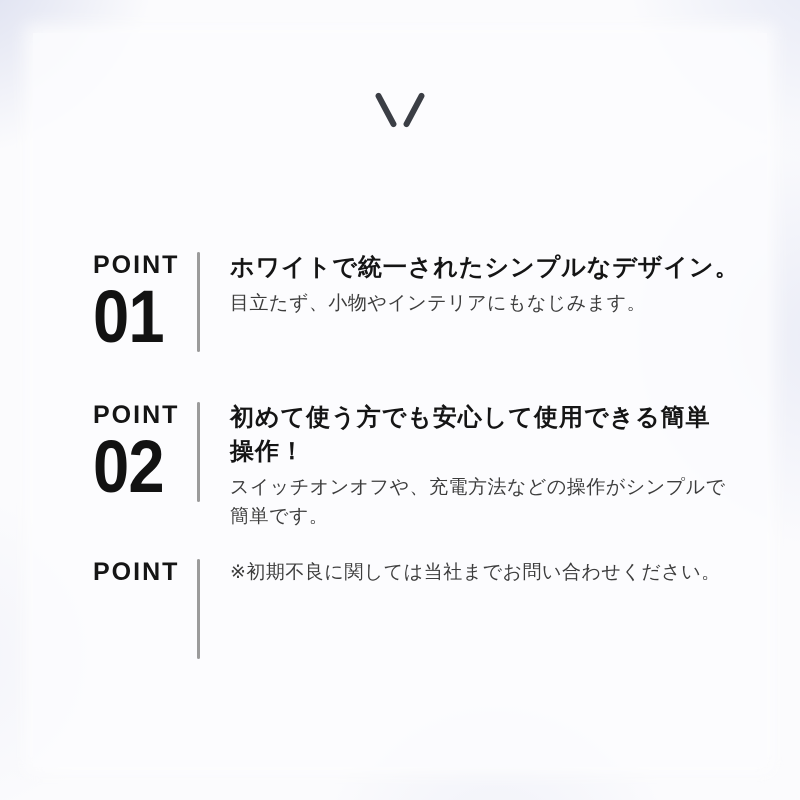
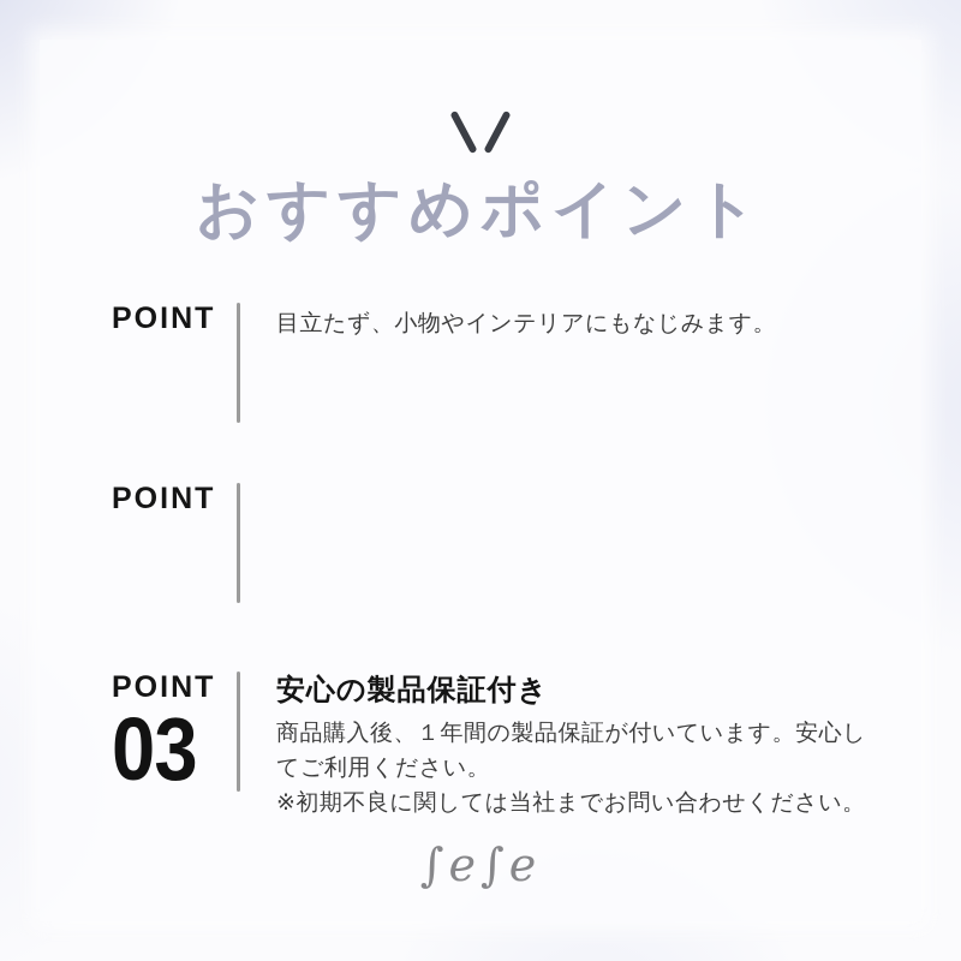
+ おすすめポイント
  POINT
- 01
- ホワイトで統一されたシンプルなデザイン。
  目立たず、小物やインテリアにもなじみます。
  POINT
- 02
- 初めて使う方でも安心して使用できる簡単
- 操作！
- スイッチオンオフや、充電方法などの操作がシンプルで
- 簡単です。
  POINT
+ 03
+ 安心の製品保証付き
+ 商品購入後、１年間の製品保証が付いています。安心し
+ てご利用ください。
  ※初期不良に関しては当社までお問い合わせください。
+ ∫e∫e
